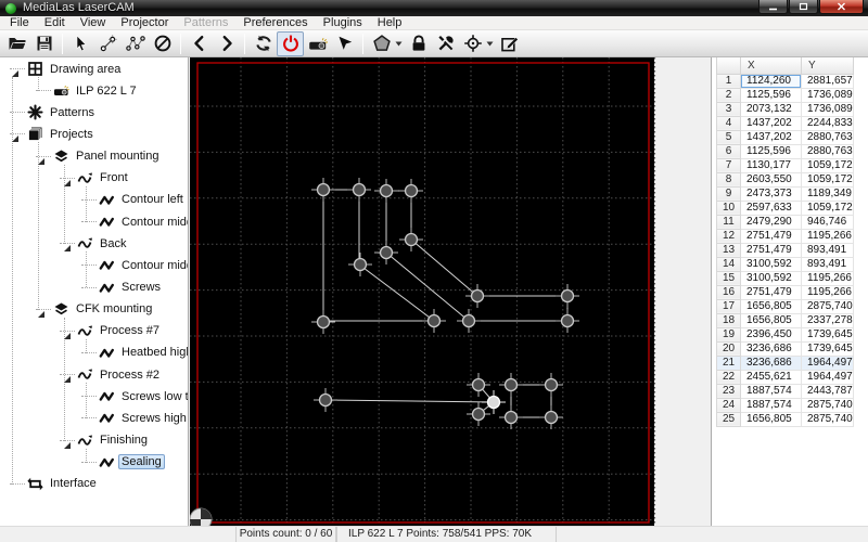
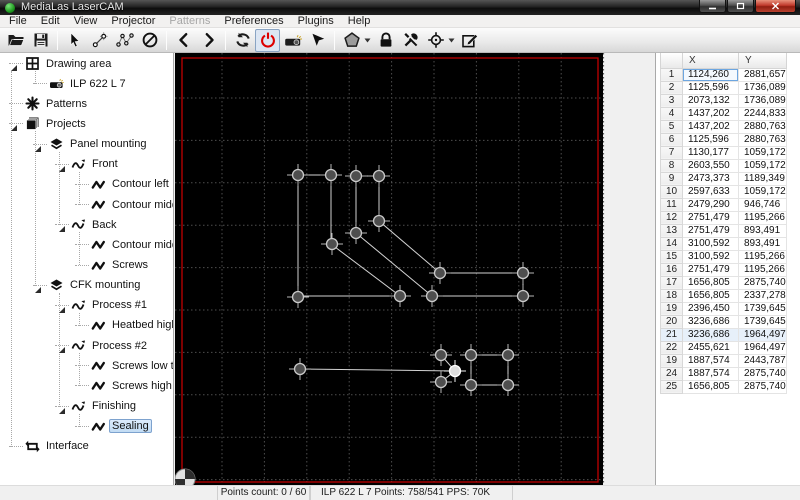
  MediaLas LaserCAM
  File
  Edit
  View
  Projector
  Patterns
  Preferences
  Plugins
  Help
  Drawing area
  ILP 622 L 7
  Patterns
  Projects
  Panel mounting
  Front
  Contour left
  Contour mid
  Back
  Contour mid
  Screws
  CFK mounting
- Process #7
+ Process #1
  Heatbed hig
  Process #2
  Finishing
  Sealing
  Interface
  	X	Y
  1	1124,260	2881,657
  2	1125,596	1736,089
  3	2073,132	1736,089
  4	1437,202	2244,833
  5	1437,202	2880,763
  6	1125,596	2880,763
  7	1130,177	1059,172
  8	2603,550	1059,172
  9	2473,373	1189,349
  10	2597,633	1059,172
  11	2479,290	946,746
  12	2751,479	1195,266
  13	2751,479	893,491
  14	3100,592	893,491
  15	3100,592	1195,266
  16	2751,479	1195,266
  17	1656,805	2875,740
  18	1656,805	2337,278
  19	2396,450	1739,645
  20	3236,686	1739,645
  21	3236,686	1964,497
  22	2455,621	1964,497
- 23	1887,574	2443,787
+ 19	1887,574	2443,787
  24	1887,574	2875,740
  25	1656,805	2875,740
  Points count: 0 / 60
